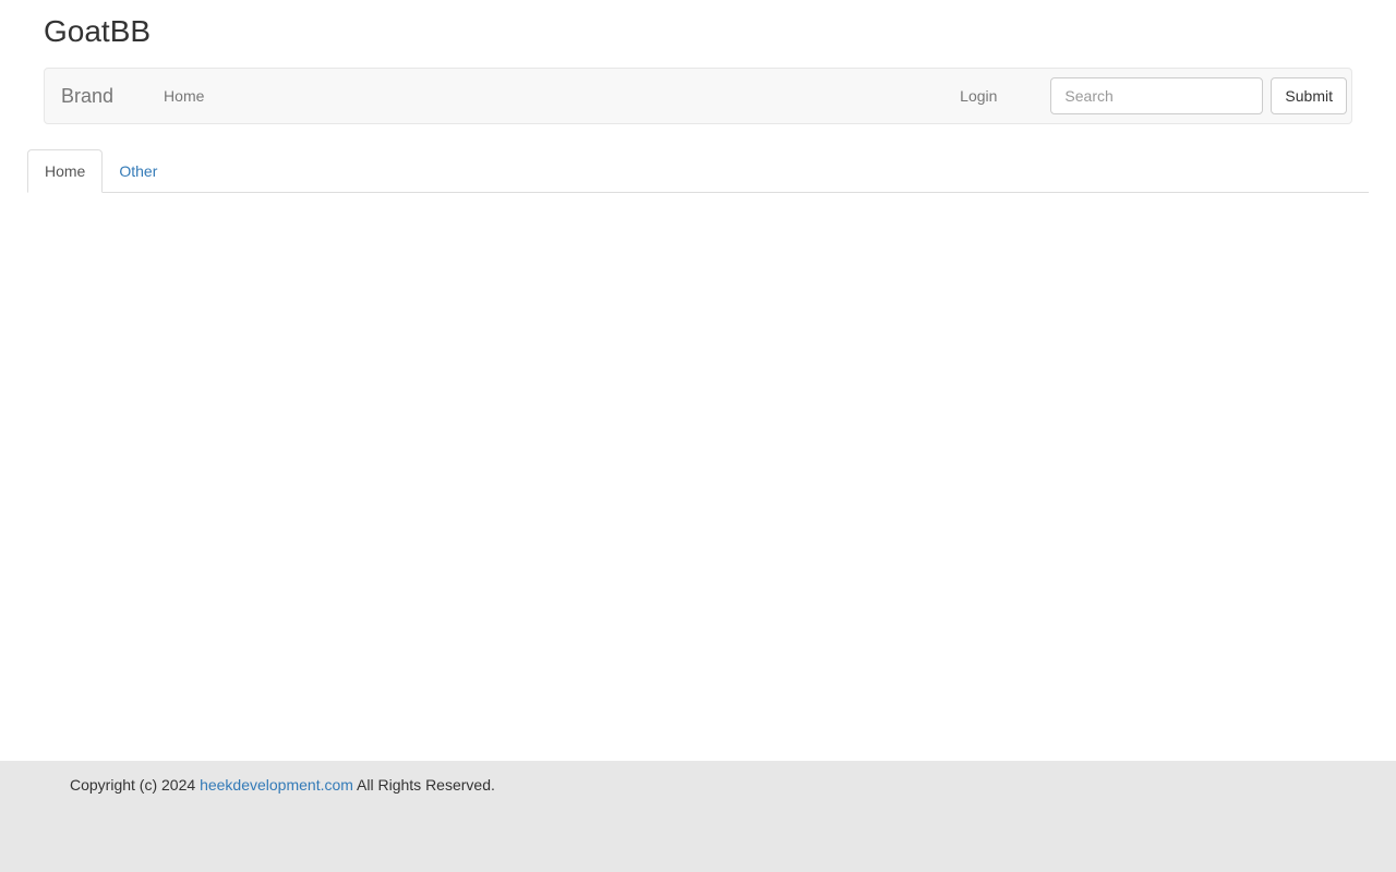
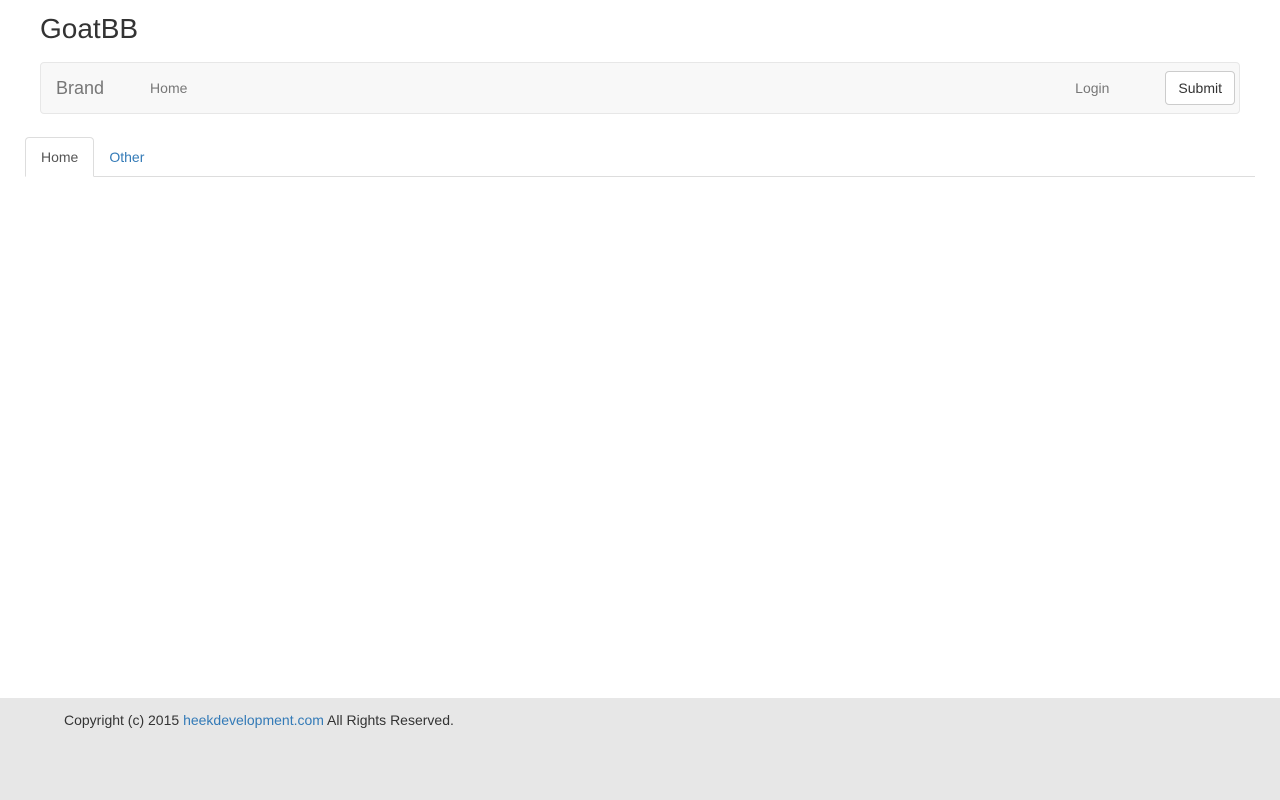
  GoatBB
  Brand
  Home
  Login
- Search
  Submit
  Home
  Other
- Copyright (c) 2024 heekdevelopment.com All Rights Reserved.
+ Copyright (c) 2015 heekdevelopment.com All Rights Reserved.
